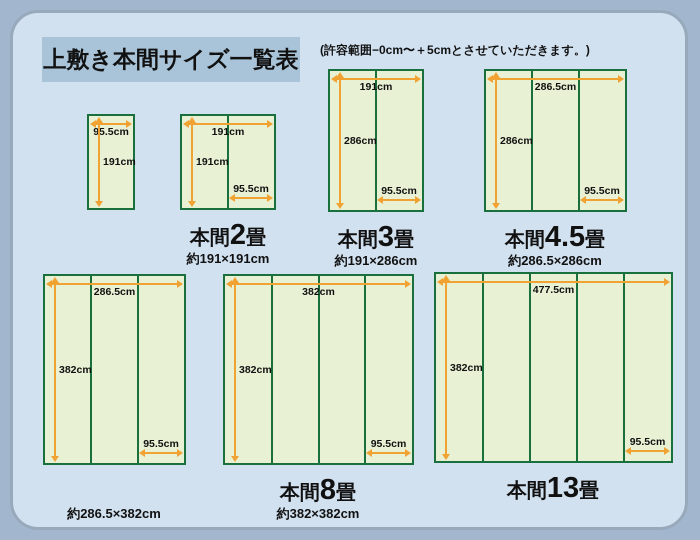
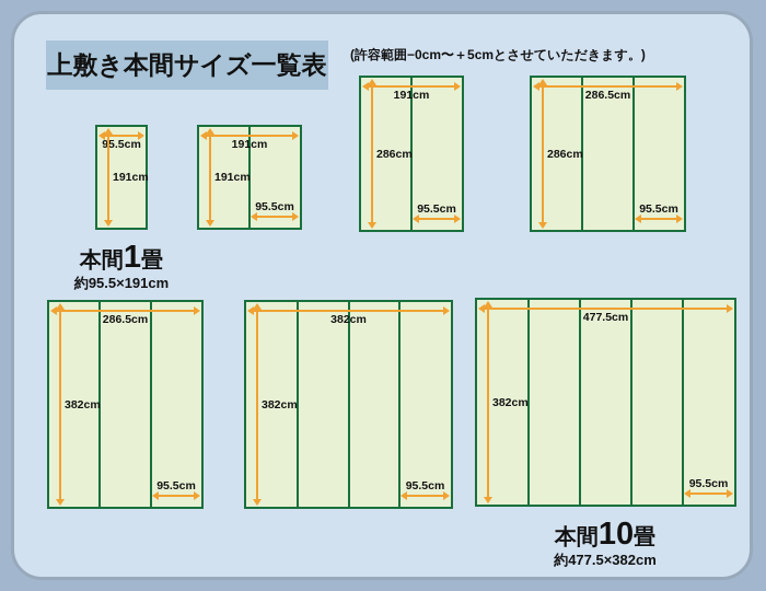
  上敷き本間サイズ一覧表
  (許容範囲−0cm〜＋5cmとさせていただきます。)
  95.5cm
  191cm
+ 本間1畳
+ 約95.5×191cm
  191cm
  191cm
  95.5cm
- 本間2畳
- 約191×191cm
  191cm
  286cm
  95.5cm
- 本間3畳
- 約191×286cm
  286.5cm
  286cm
  95.5cm
- 本間4.5畳
- 約286.5×286cm
  286.5cm
  382cm
  95.5cm
- 約286.5×382cm
  382cm
  382cm
  95.5cm
- 本間8畳
- 約382×382cm
  477.5cm
  382cm
  95.5cm
- 本間13畳
+ 本間10畳
+ 約477.5×382cm
